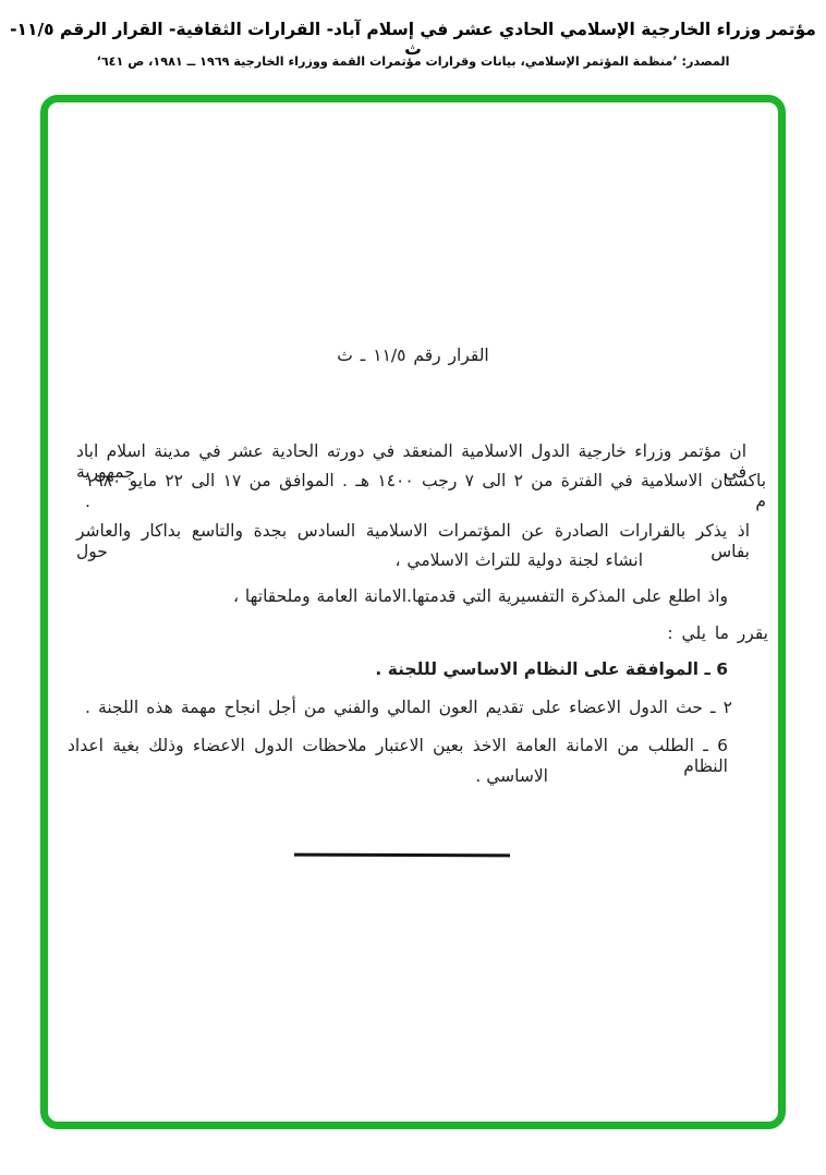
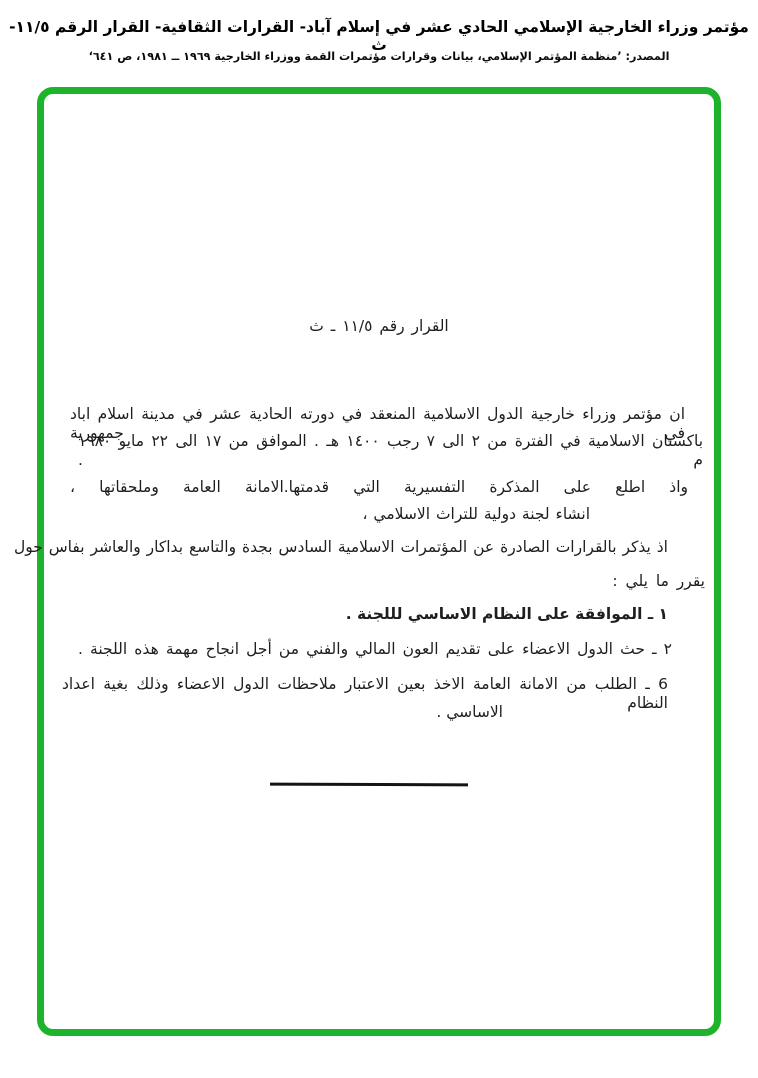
  مؤتمر وزراء الخارجية الإسلامي الحادي عشر في إسلام آباد- القرارات الثقافية- القرار الرقم ١١/٥- ث
  المصدر: ’منظمة المؤتمر الإسلامي، بيانات وقرارات مؤتمرات القمة ووزراء الخارجية ١٩٦٩ ــ ١٩٨١، ص ٦٤١‘
  القرار رقم ١١/٥ ـ ث
  ان مؤتمر وزراء خارجية الدول الاسلامية المنعقد في دورته الحادية عشر في مدينة اسلام اباد في جمهورية
  باكستان الاسلامية في الفترة من ٢ الى ٧ رجب ١٤٠٠ هـ . الموافق من ١٧ الى ٢٢ مايو ١٩٨٠ م .
- اذ يذكر بالقرارات الصادرة عن المؤتمرات الاسلامية السادس بجدة والتاسع بداكار والعاشر بفاس حول
+ واذ اطلع على المذكرة التفسيرية التي قدمتها.الامانة العامة وملحقاتها ،
  انشاء لجنة دولية للتراث الاسلامي ،
- واذ اطلع على المذكرة التفسيرية التي قدمتها.الامانة العامة وملحقاتها ،
+ اذ يذكر بالقرارات الصادرة عن المؤتمرات الاسلامية السادس بجدة والتاسع بداكار والعاشر بفاس حول
  يقرر ما يلي :
- 6 ـ الموافقة على النظام الاساسي لللجنة .
+ ١ ـ الموافقة على النظام الاساسي لللجنة .
  ٢ ـ حث الدول الاعضاء على تقديم العون المالي والفني من أجل انجاح مهمة هذه اللجنة .
  6 ـ الطلب من الامانة العامة الاخذ بعين الاعتبار ملاحظات الدول الاعضاء وذلك بغية اعداد النظام
  الاساسي .
